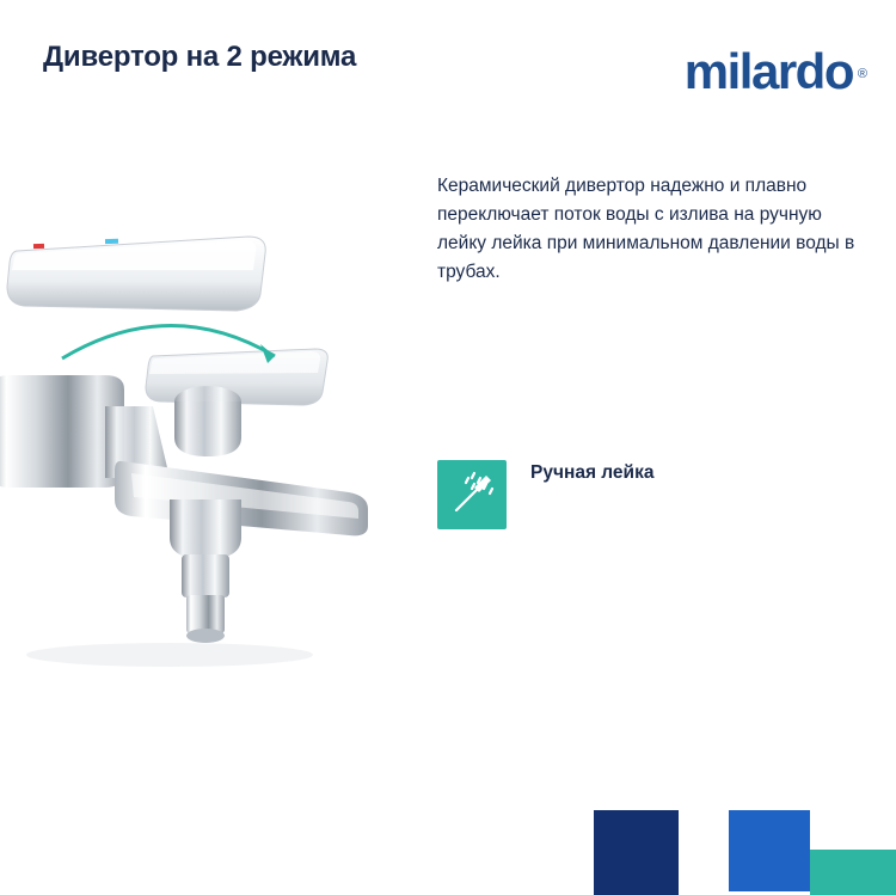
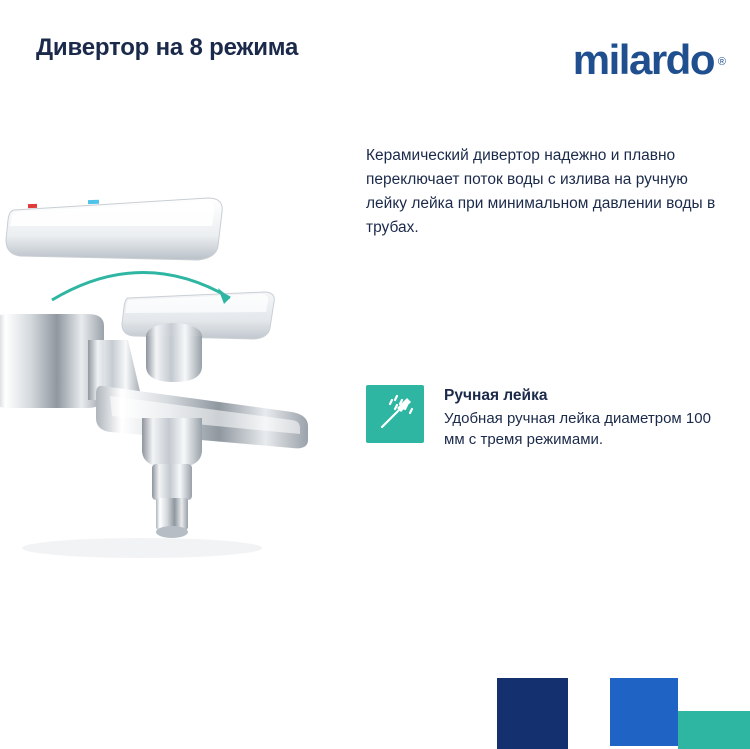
- Дивертор на 2 режима
+ Дивертор на 8 режима
  milardo
  ®
  Керамический дивертор надежно и плавно переключает поток воды с излива на ручную лейку лейка при минимальном давлении воды в трубах.
  Ручная лейка
+ Удобная ручная лейка диаметром 100 мм с тремя режимами.
